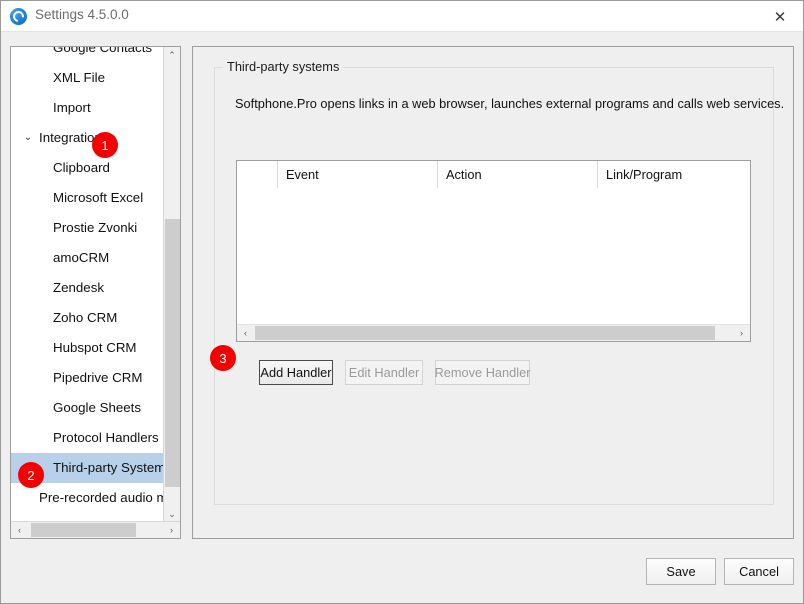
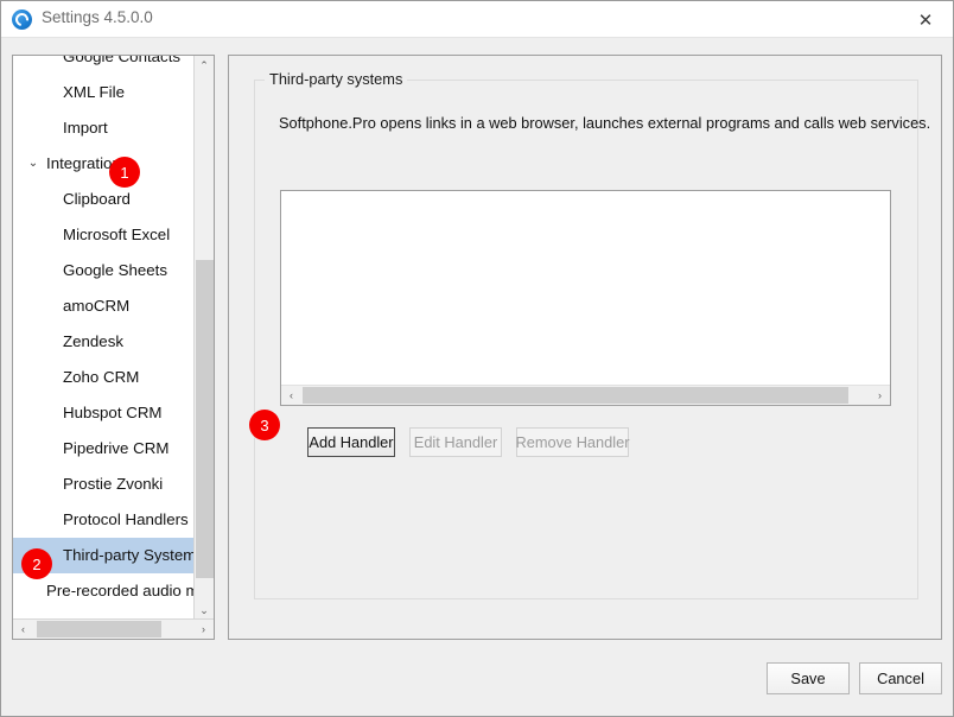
  Settings 4.5.0.0
  ✕
  Google Contacts
  XML File
  Import
  ⌄
  Integratio
  Clipboard
  Microsoft Excel
- Prostie Zvonki
+ Google Sheets
  amoCRM
  Zendesk
  Zoho CRM
  Hubspot CRM
  Pipedrive CRM
- Google Sheets
+ Prostie Zvonki
  Protocol Handlers
  Third-party System
  Pre-recorded audio
  ⌃
  ⌄
  ‹
  ›
  Third-party systems
  Softphone.Pro opens links in a web browser, launches external programs and calls web services.
- Event
- Action
- Link/Program
  ‹
  ›
  Add Handler
  Edit Handler
  Remove Handler
  Save
  Cancel
  1
  2
  3
